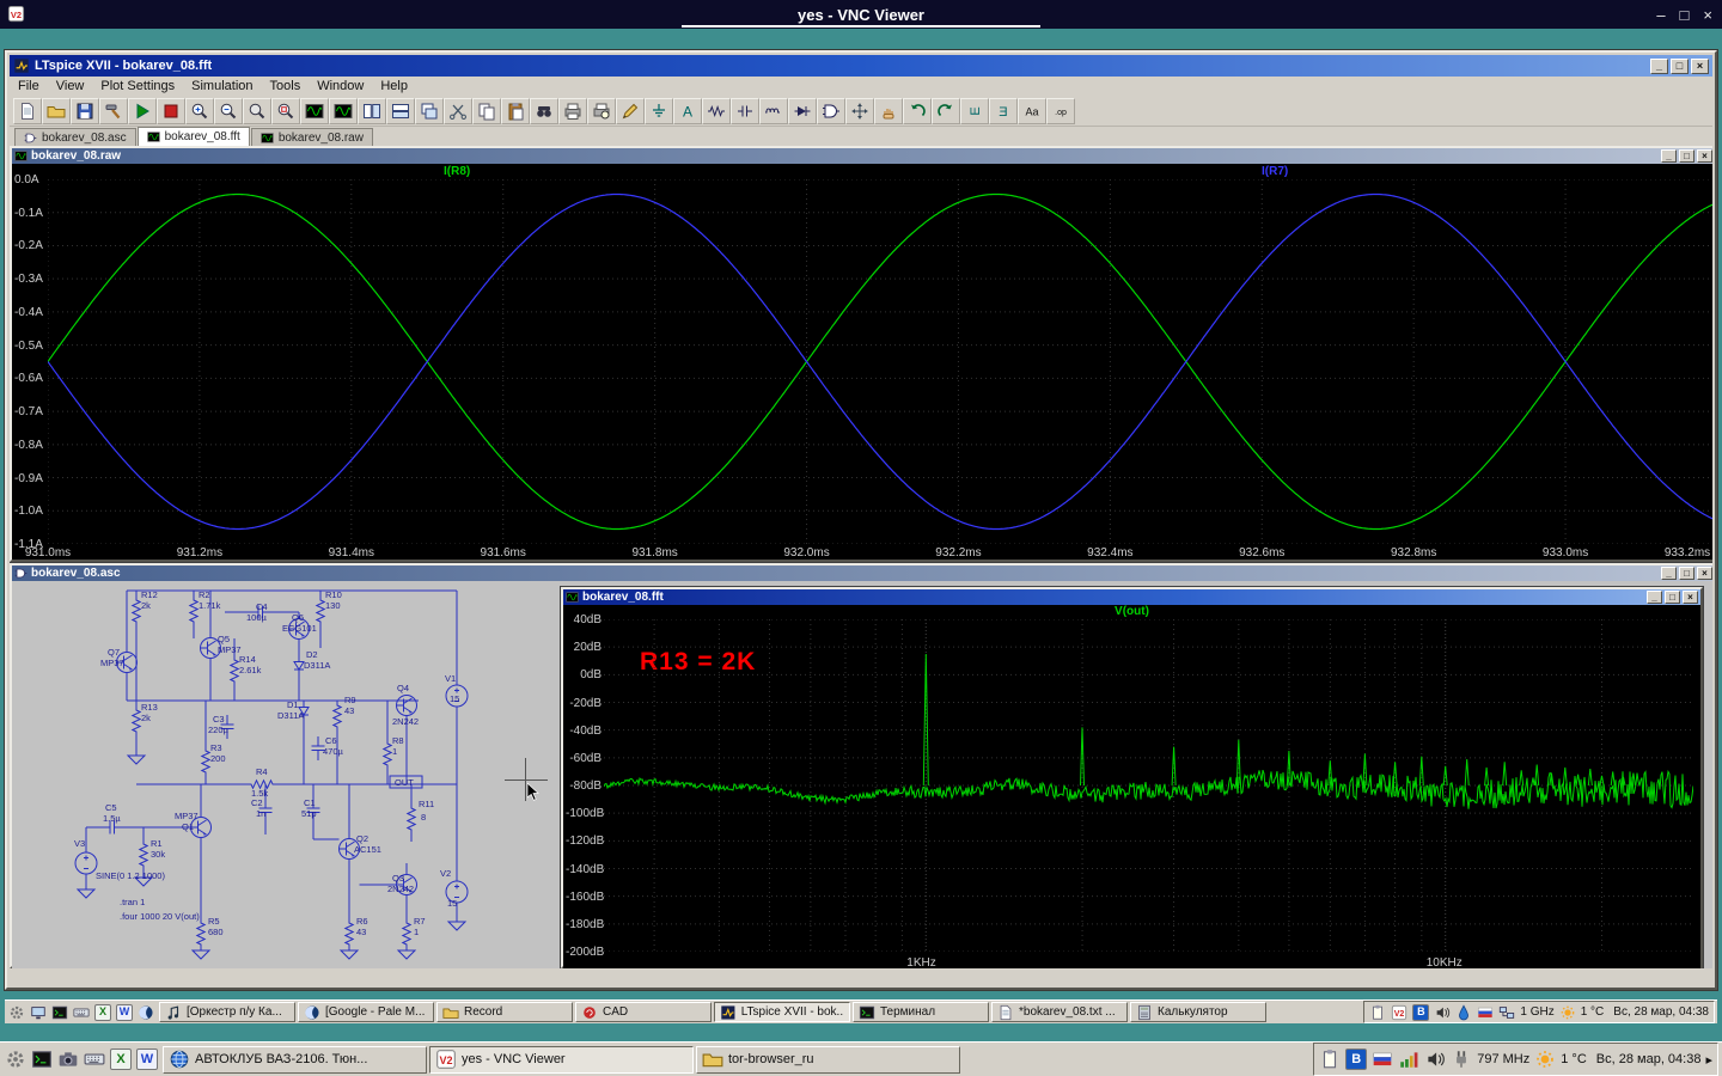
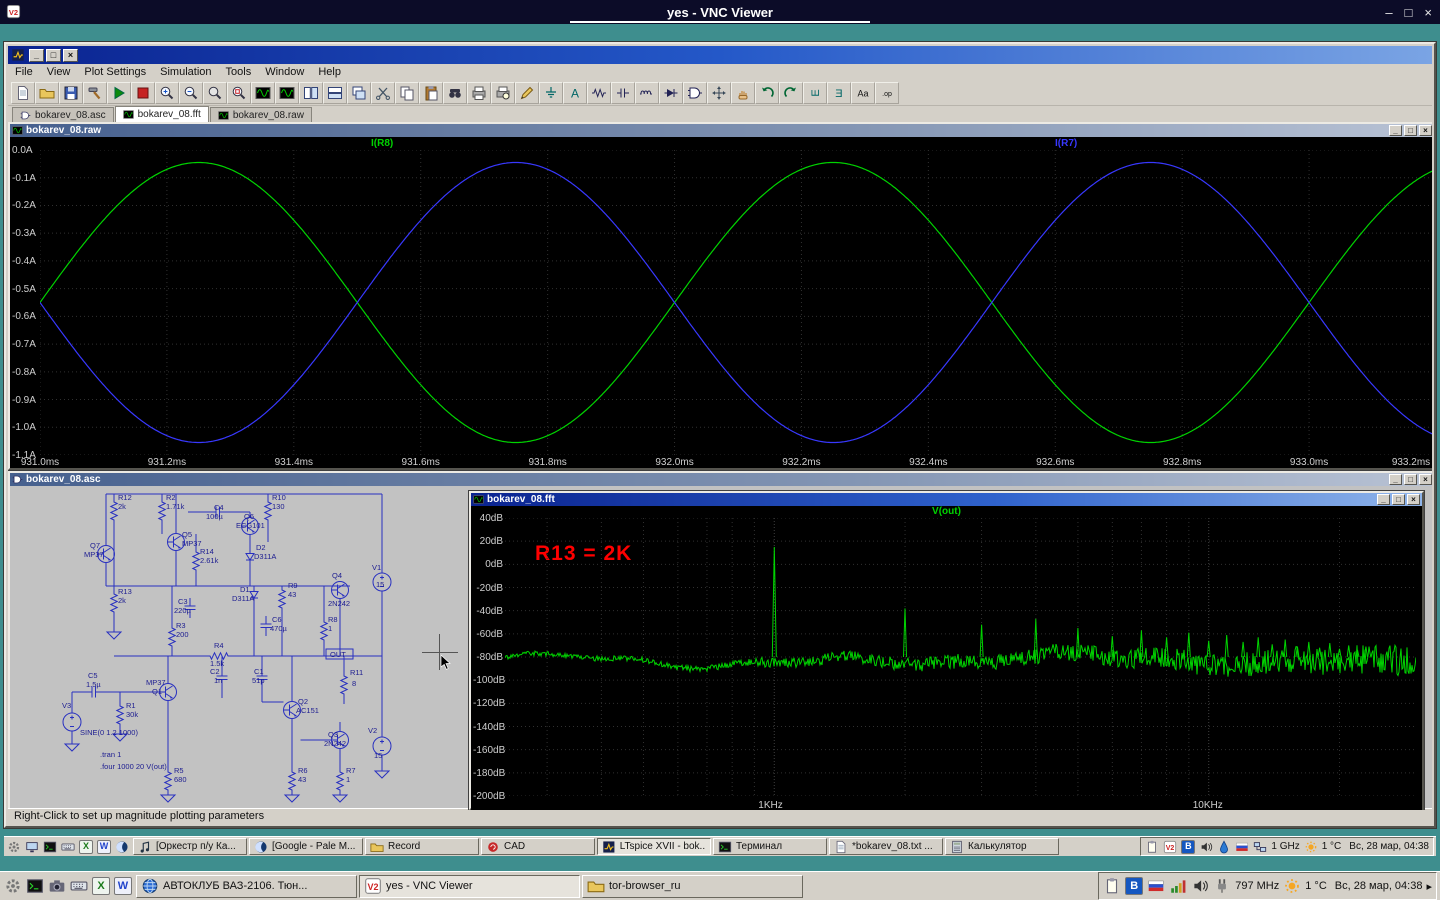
  yes - VNC Viewer
  –
  □
  ×
- LTspice XVII - bokarev_08.fft
  _
  □
  ×
  File
  View
  Plot Settings
  Simulation
  Tools
  Window
  Help
  bokarev_08.asc
  bokarev_08.fft
  bokarev_08.raw
  bokarev_08.raw
  _
  □
  ×
  I(R8)
  I(R7)
  0.0A
  -0.1A
  -0.2A
  -0.3A
  -0.4A
  -0.5A
  -0.6A
  -0.7A
  -0.8A
  -0.9A
  -1.0A
  -1.1A
  931.0ms
  931.2ms
  931.4ms
  931.6ms
  931.8ms
  932.0ms
  932.2ms
  932.4ms
  932.6ms
  932.8ms
  933.0ms
  933.2ms
  bokarev_08.asc
  _
  □
  ×
  Q7
  MP37
  R12
  2k
  R2
  1.71k
  C4
  100µ
  Q6
  ECG101
  R10
  130
  Q5
  MP37
  R14
  2.61k
  D2
  D311A
  R13
  2k
  D1
  D311A
  R9
  43
  Q4
  2N242
  V1
  15
  C3
  220µ
  R3
  200
  C6
  470µ
  R8
  1
  R4
  1.5k
  OUT
  C2
  1n
  C1
  51p
  R11
  8
  MP37
  Q1
  C5
  1.5µ
  V3
  R1
  30k
  SINE(0 1.2 1000)
  Q2
  AC151
  .tran 1
  .four 1000 20 V(out)
  R5
  680
  R6
  43
  R7
  1
  Q3
  2N242
  V2
  15
  bokarev_08.fft
  _
  □
  ×
  V(out)
  R13 = 2K
  40dB
  20dB
  0dB
  -20dB
  -40dB
  -60dB
  -80dB
  -100dB
  -120dB
  -140dB
  -160dB
  -180dB
  -200dB
  1KHz
  10KHz
+ Right-Click to set up magnitude plotting parameters
  X
  W
  [Оркестр п/у Ка...
  [Google - Pale M...
  Record
  CAD
  LTspice XVII - bok..
  Терминал
  *bokarev_08.txt ...
  Калькулятор
  B
  1 GHz
  1 °C
  Вс, 28 мар, 04:38
  X
  W
  АВТОКЛУБ ВАЗ-2106. Тюн...
  yes - VNC Viewer
  tor-browser_ru
  B
  797 MHz
  1 °C
  Вс, 28 мар, 04:38
  ▸
